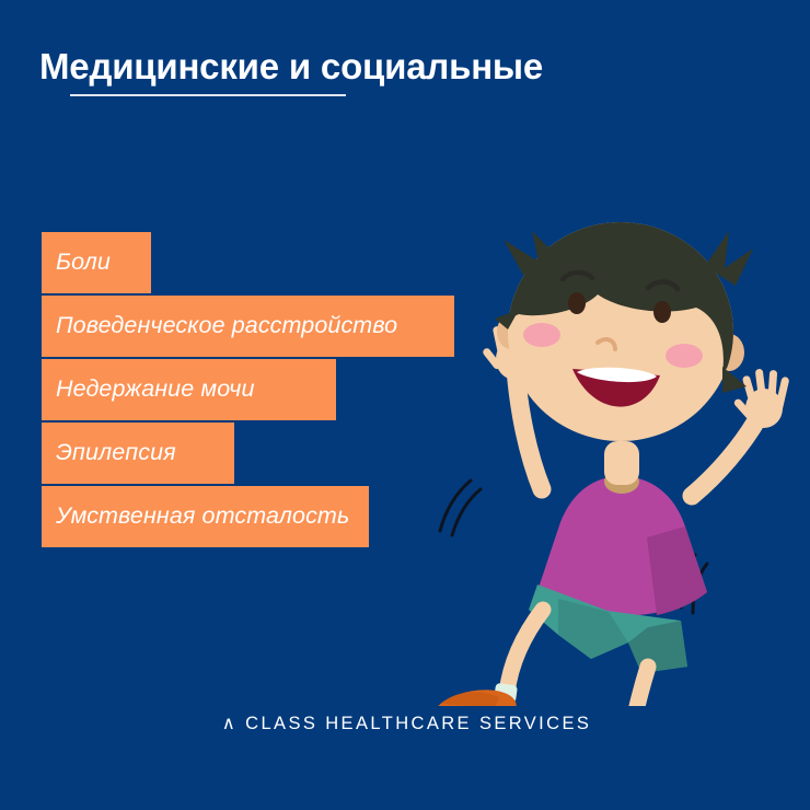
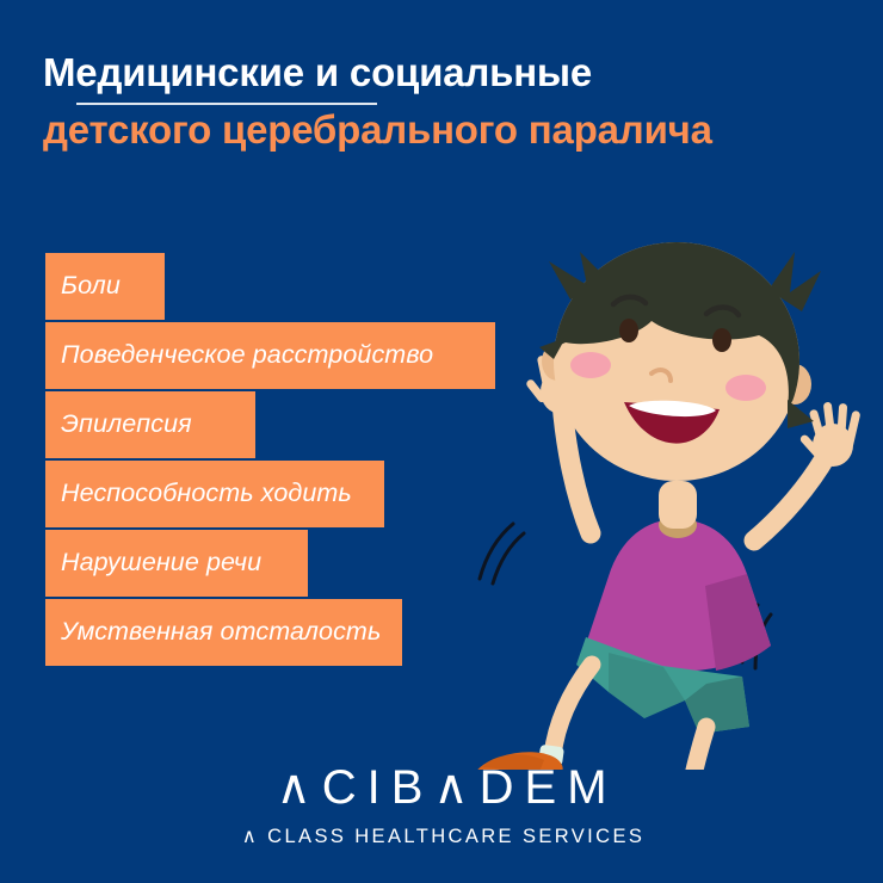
  Медицинские и социальные
+ детского церебрального паралича
  Боли
  Поведенческое расстройство
- Недержание мочи
  Эпилепсия
+ Неспособность ходить
+ Нарушение речи
  Умственная отсталость
+ ∧CIB∧DEM
  ∧ CLASS HEALTHCARE SERVICES
